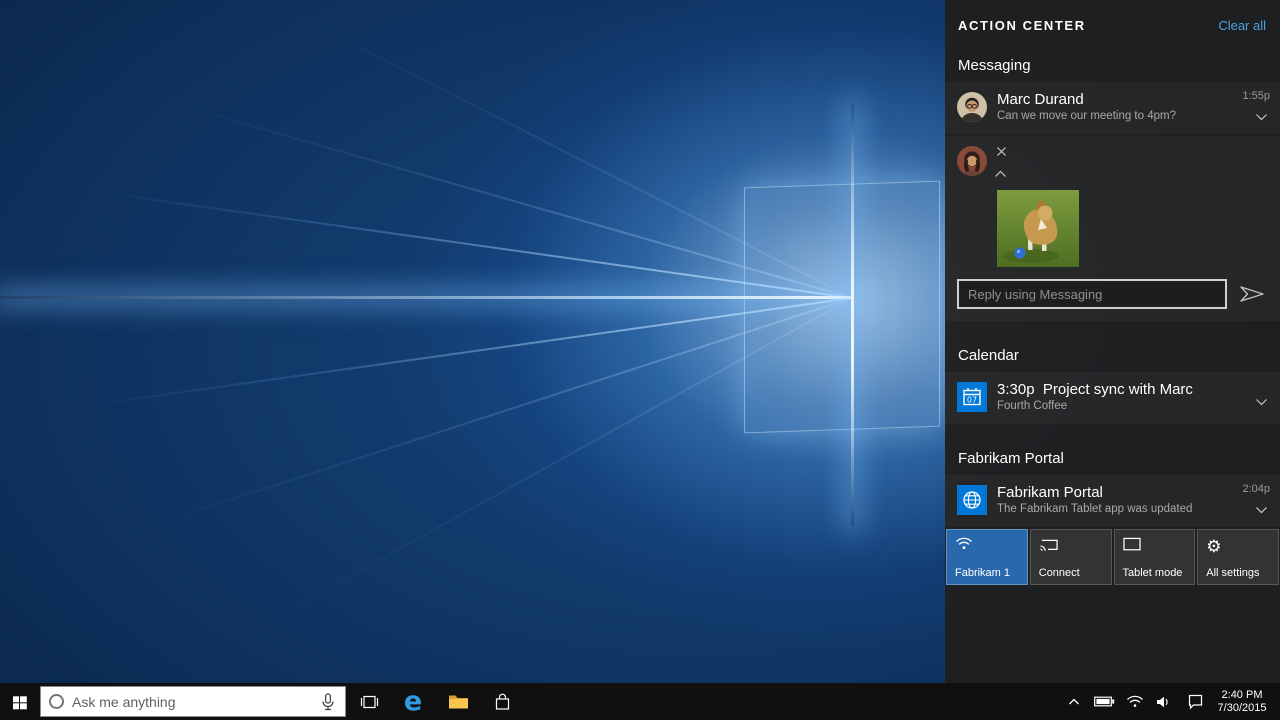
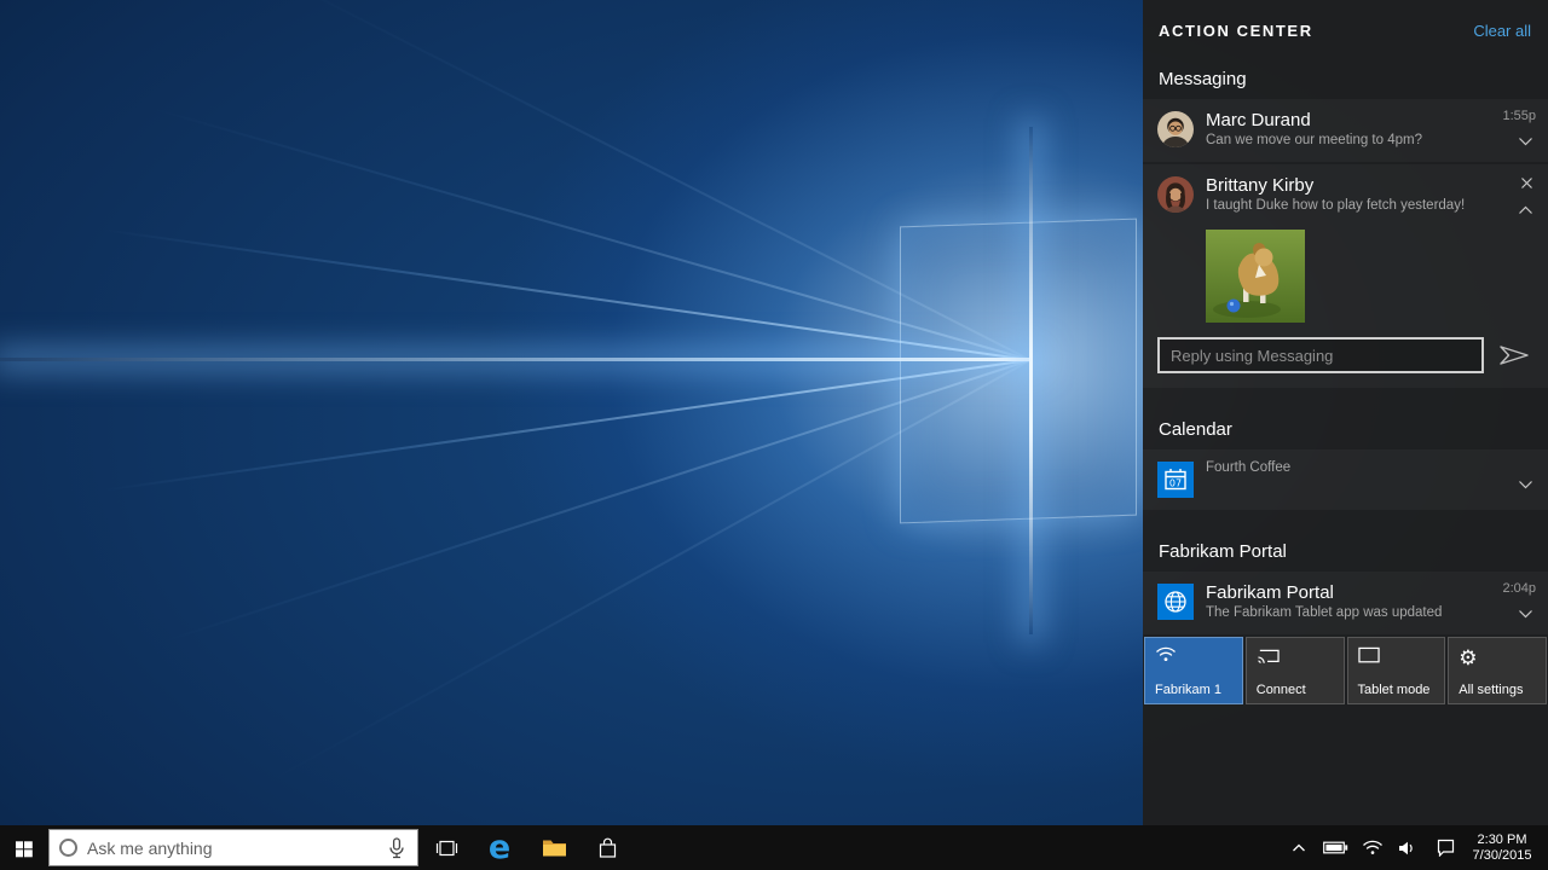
  ACTION CENTER
  Clear all
  Messaging
  Marc Durand
  Can we move our meeting to 4pm?
  1:55p
+ Brittany Kirby
+ I taught Duke how to play fetch yesterday!
  Reply using Messaging
  Calendar
  07
- 3:30p Project sync with Marc
  Fourth Coffee
  Fabrikam Portal
  Fabrikam Portal
  The Fabrikam Tablet app was updated
  2:04p
  Fabrikam 1
  Connect
  Tablet mode
  ⚙
  All settings
  Ask me anything
  e
- 2:40 PM
+ 2:30 PM
  7/30/2015
